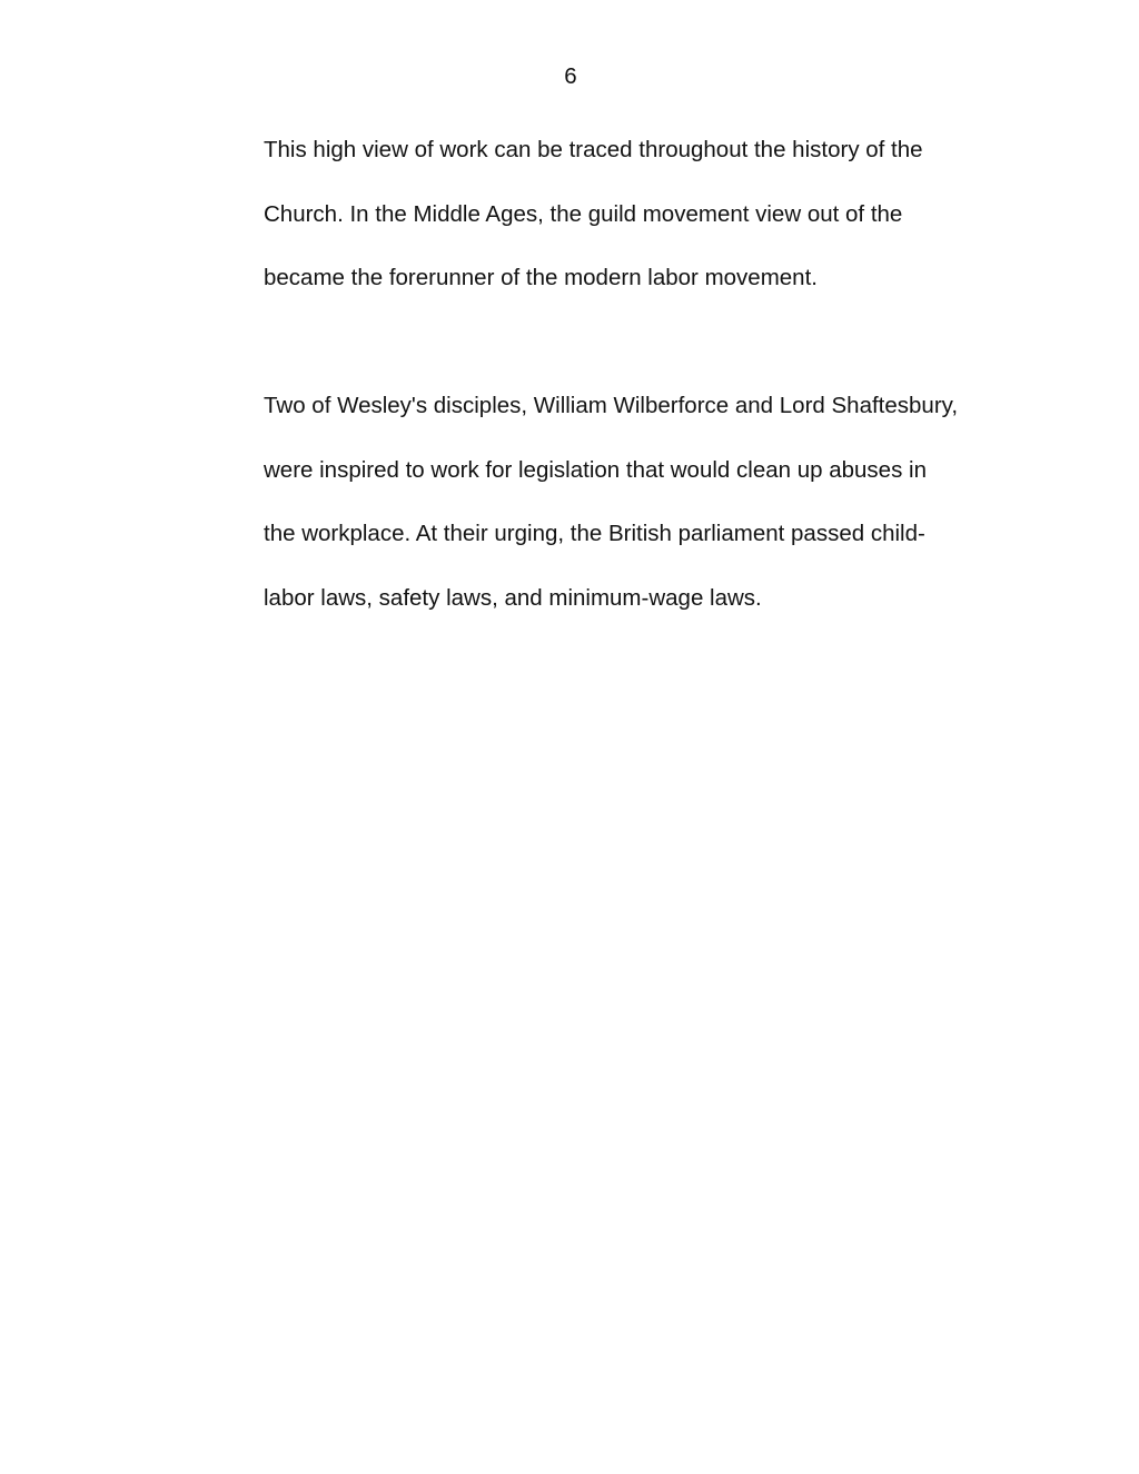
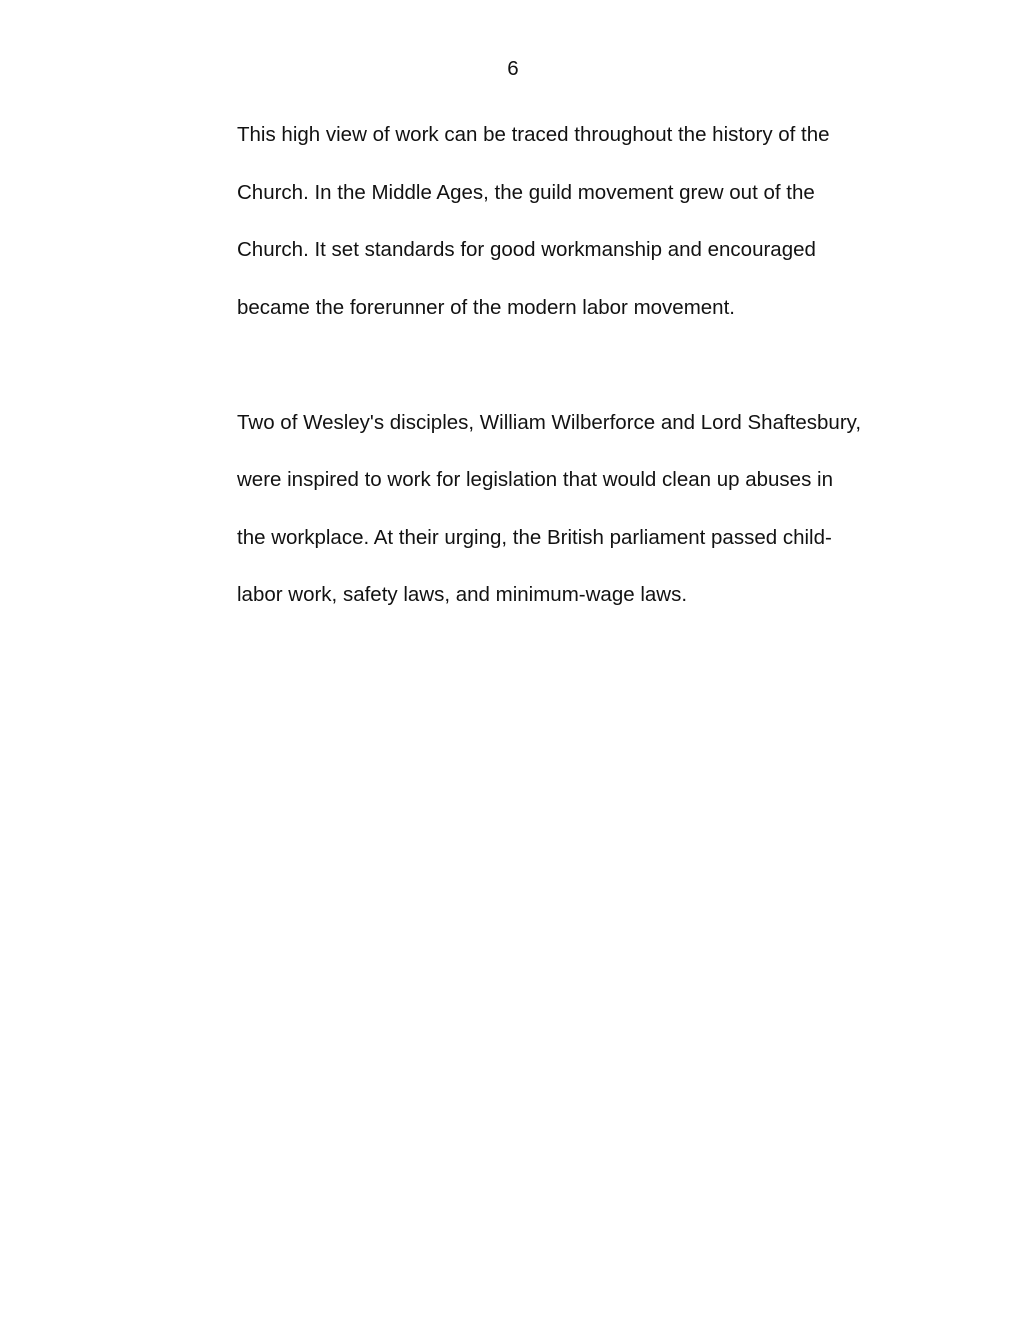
  6
  This high view of work can be traced throughout the history of the
- Church. In the Middle Ages, the guild movement view out of the
+ Church. In the Middle Ages, the guild movement grew out of the
+ Church. It set standards for good workmanship and encouraged
  became the forerunner of the modern labor movement.
  Two of Wesley's disciples, William Wilberforce and Lord Shaftesbury,
  were inspired to work for legislation that would clean up abuses in
  the workplace. At their urging, the British parliament passed child-
- labor laws, safety laws, and minimum-wage laws.
+ labor work, safety laws, and minimum-wage laws.
